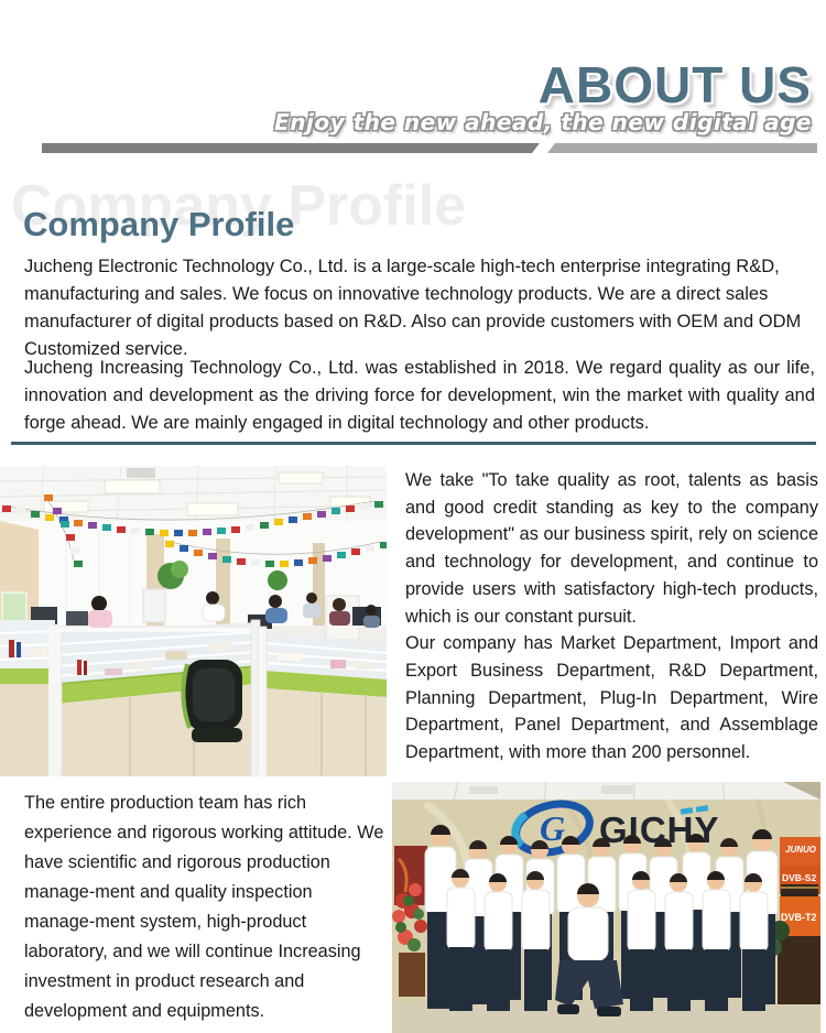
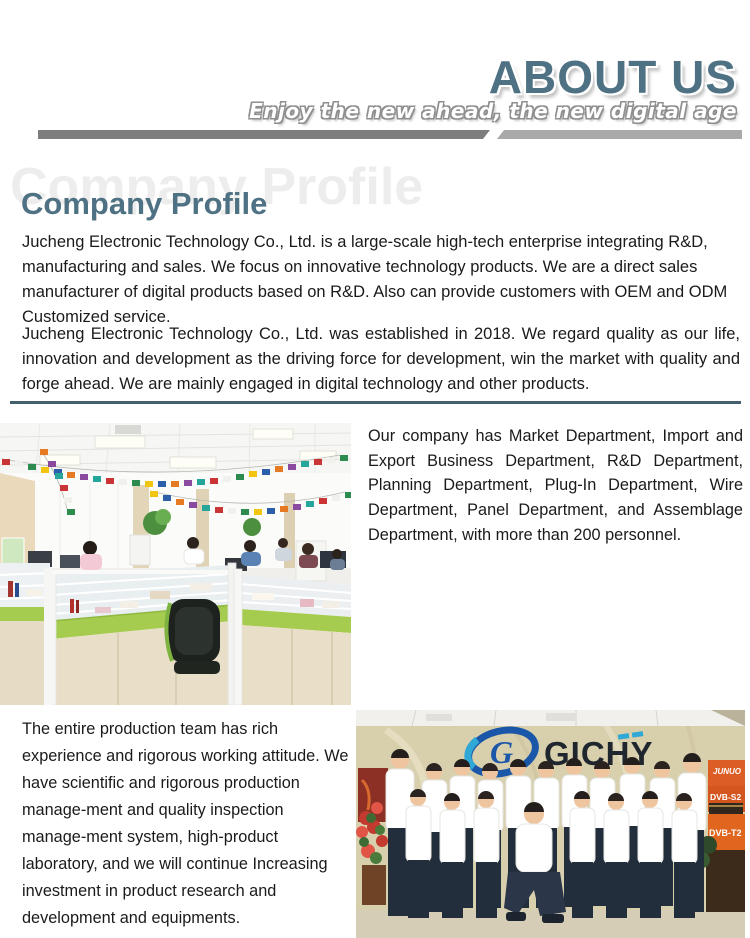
  ABOUT US
  Enjoy the new ahead, the new digital age
  Company Profile
  Company Profile
  Jucheng Electronic Technology Co., Ltd. is a large-scale high-tech enterprise integrating R&D, manufacturing and sales. We focus on innovative technology products. We are a direct sales manufacturer of digital products based on R&D. Also can provide customers with OEM and ODM Customized service.
- Jucheng Increasing Technology Co., Ltd. was established in 2018. We regard quality as our life, innovation and development as the driving force for development, win the market with quality and forge ahead. We are mainly engaged in digital technology and other products.
+ Jucheng Electronic Technology Co., Ltd. was established in 2018. We regard quality as our life, innovation and development as the driving force for development, win the market with quality and forge ahead. We are mainly engaged in digital technology and other products.
- We take "To take quality as root, talents as basis and good credit standing as key to the company development" as our business spirit, rely on science and technology for development, and continue to provide users with satisfactory high-tech products, which is our constant pursuit.
  Our company has Market Department, Import and Export Business Department, R&D Department, Planning Department, Plug-In Department, Wire Department, Panel Department, and Assemblage Department, with more than 200 personnel.
  The entire production team has rich experience and rigorous working attitude. We have scientific and rigorous production manage-ment and quality inspection manage-ment system, high-product laboratory, and we will continue Increasing investment in product research and development and equipments.
  G
  GICHY
  JUNUO
  DVB-S2
  DVB-T2
